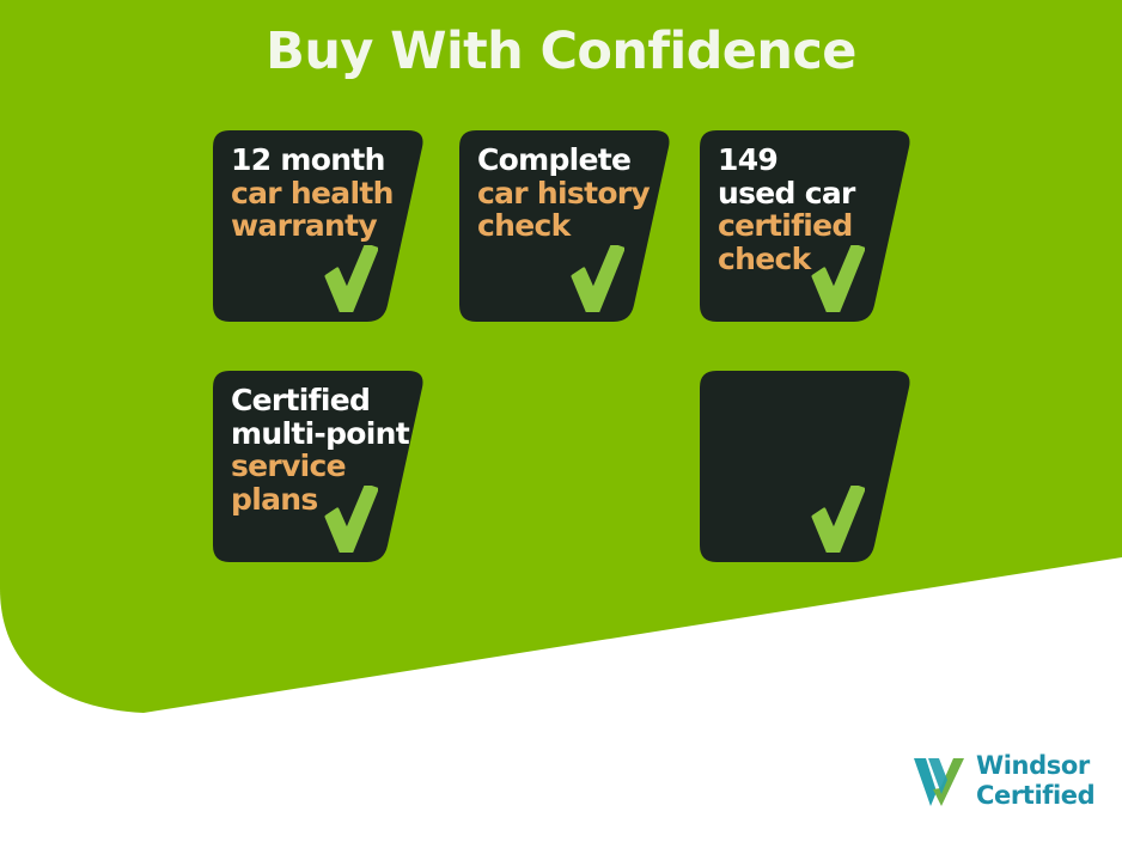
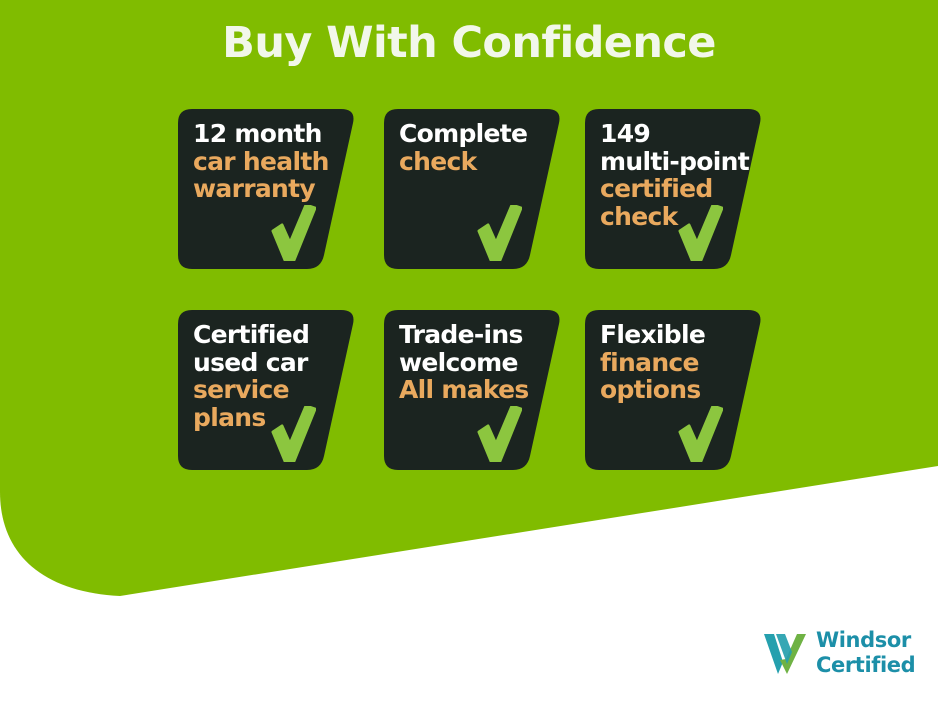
  Buy With Confidence
  12 month
  car health
  warranty
  Complete
- car history
  check
  149
- used car
+ multi-point
  certified
  check
  Certified
- multi-point
+ used car
  service
  plans
+ Trade-ins
+ welcome
+ All makes
+ Flexible
+ finance
+ options
  Windsor
  Certified
